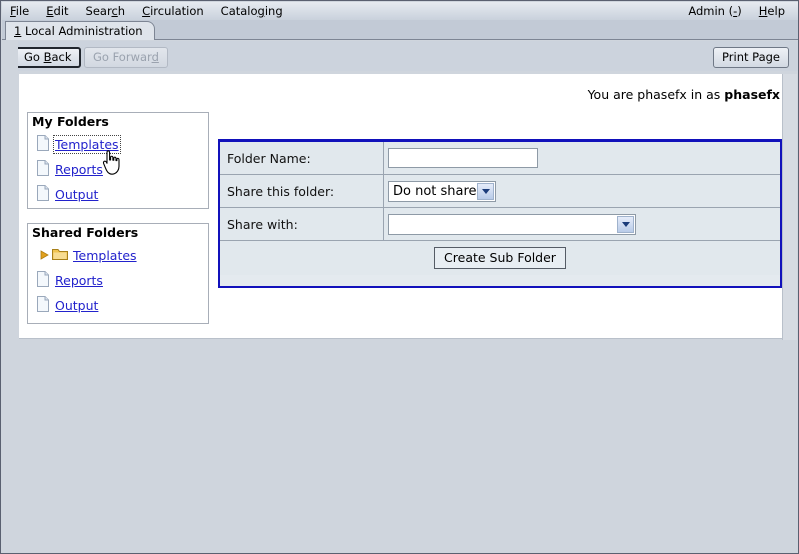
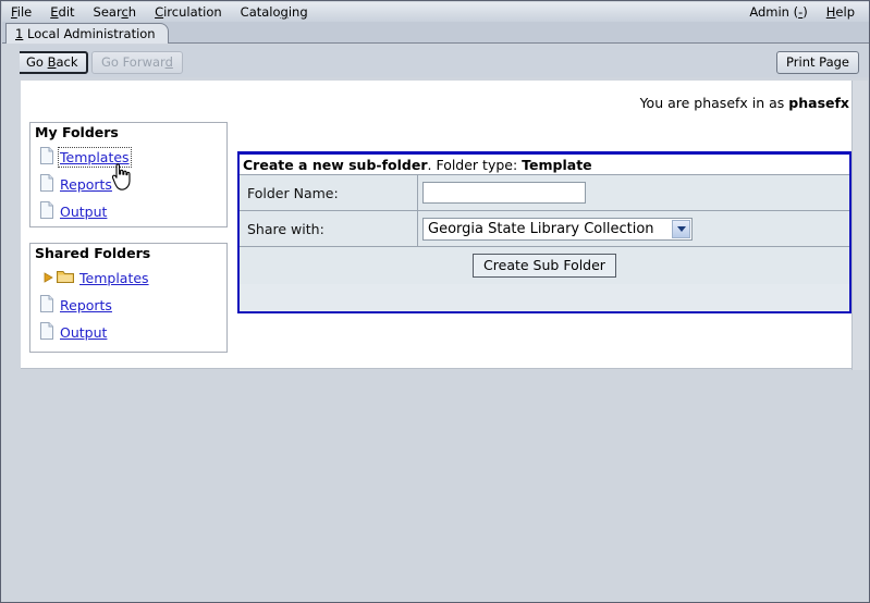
  File
  Edit
  Search
  Circulation
  Cataloging
  Admin (-)
  Help
  1 Local Administration
  Go Back
  Go Forward
  Print Page
  You are phasefx in as phasefx
  My Folders
  Templates
  Reports
  Output
  Shared Folders
  Templates
  Reports
  Output
+ Create a new sub-folder. Folder type: Template
  Folder Name:
- Share this folder:
- Do not share
  Share with:
+ Georgia State Library Collection
  Create Sub Folder
